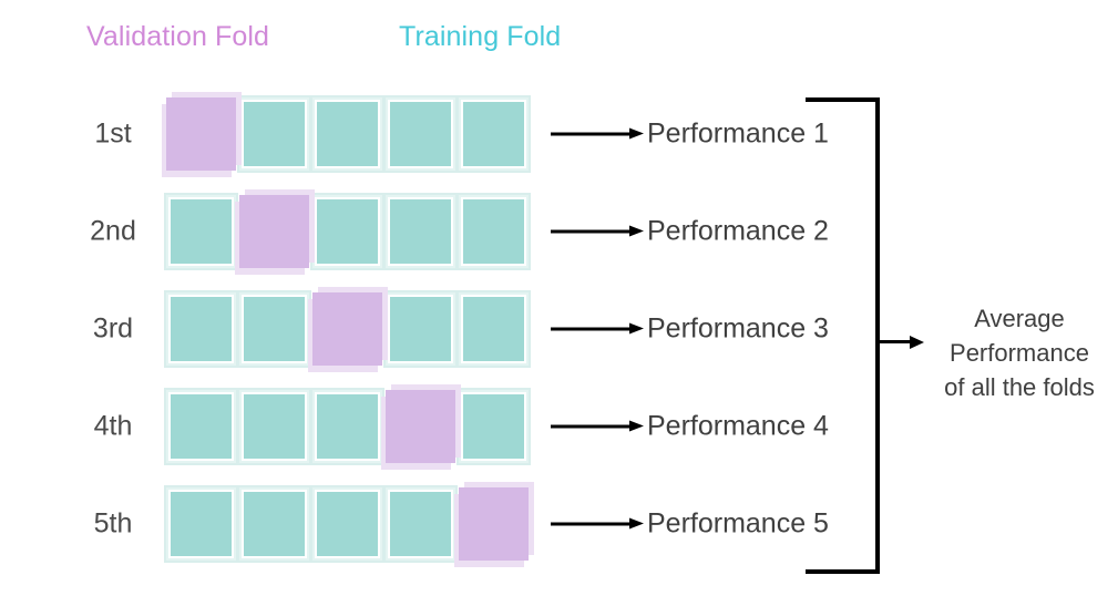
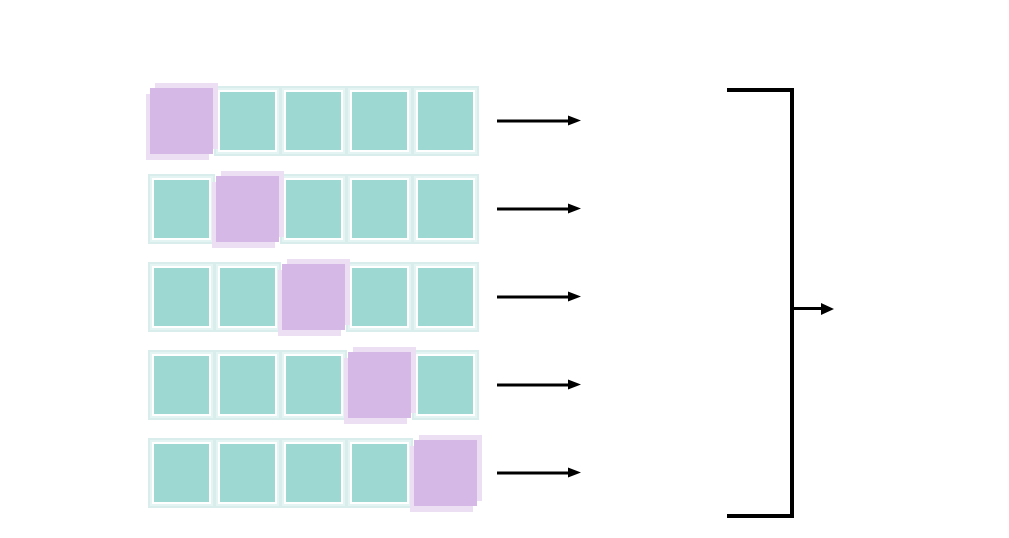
- Validation Fold
- Training Fold
- 1st
- Performance 1
- 2nd
- Performance 2
- 3rd
- Performance 3
- 4th
- Performance 4
- 5th
- Performance 5
- Average
- Performance
- of all the folds
